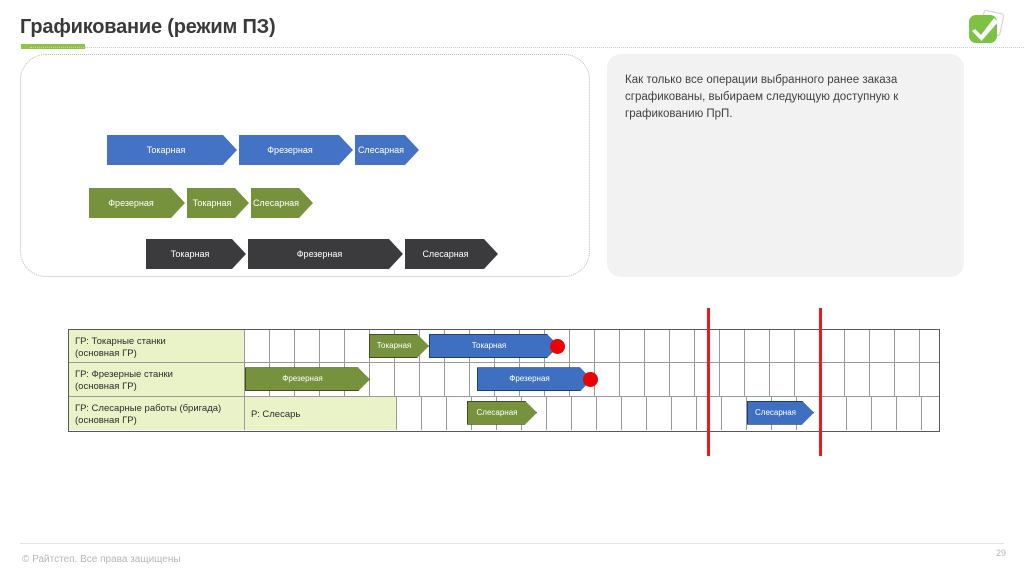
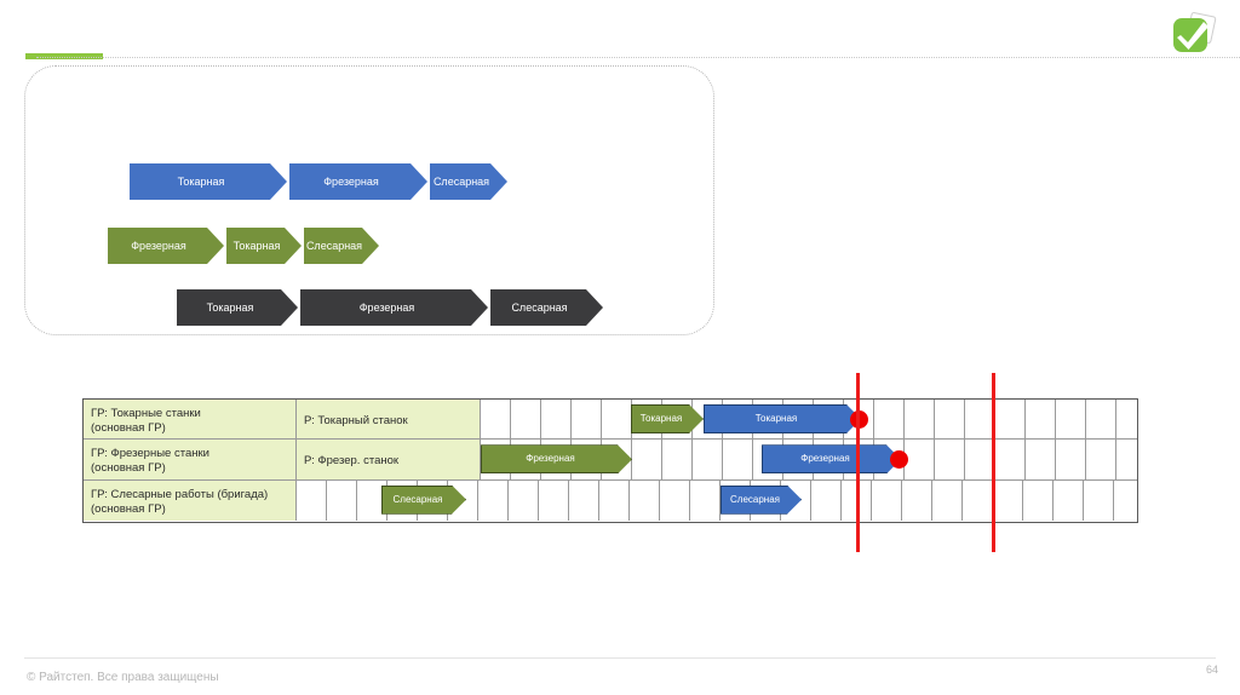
- Графикование (режим ПЗ)
  Токарная
  Фрезерная
  Слесарная
  Фрезерная
  Токарная
  Слесарная
  Токарная
  Фрезерная
  Слесарная
- Как только все операции выбранного ранее заказа сграфикованы, выбираем следующую доступную к графикованию ПрП.
  ГР: Токарные станки
  (основная ГР)
+ Р: Токарный станок
  Токарная
  Токарная
  ГР: Фрезерные станки
  (основная ГР)
+ Р: Фрезер. станок
  Фрезерная
  Фрезерная
  ГР: Слесарные работы (бригада)
  (основная ГР)
- Р: Слесарь
  Слесарная
  Слесарная
  © Райтстеп. Все права защищены
- 29
+ 64
